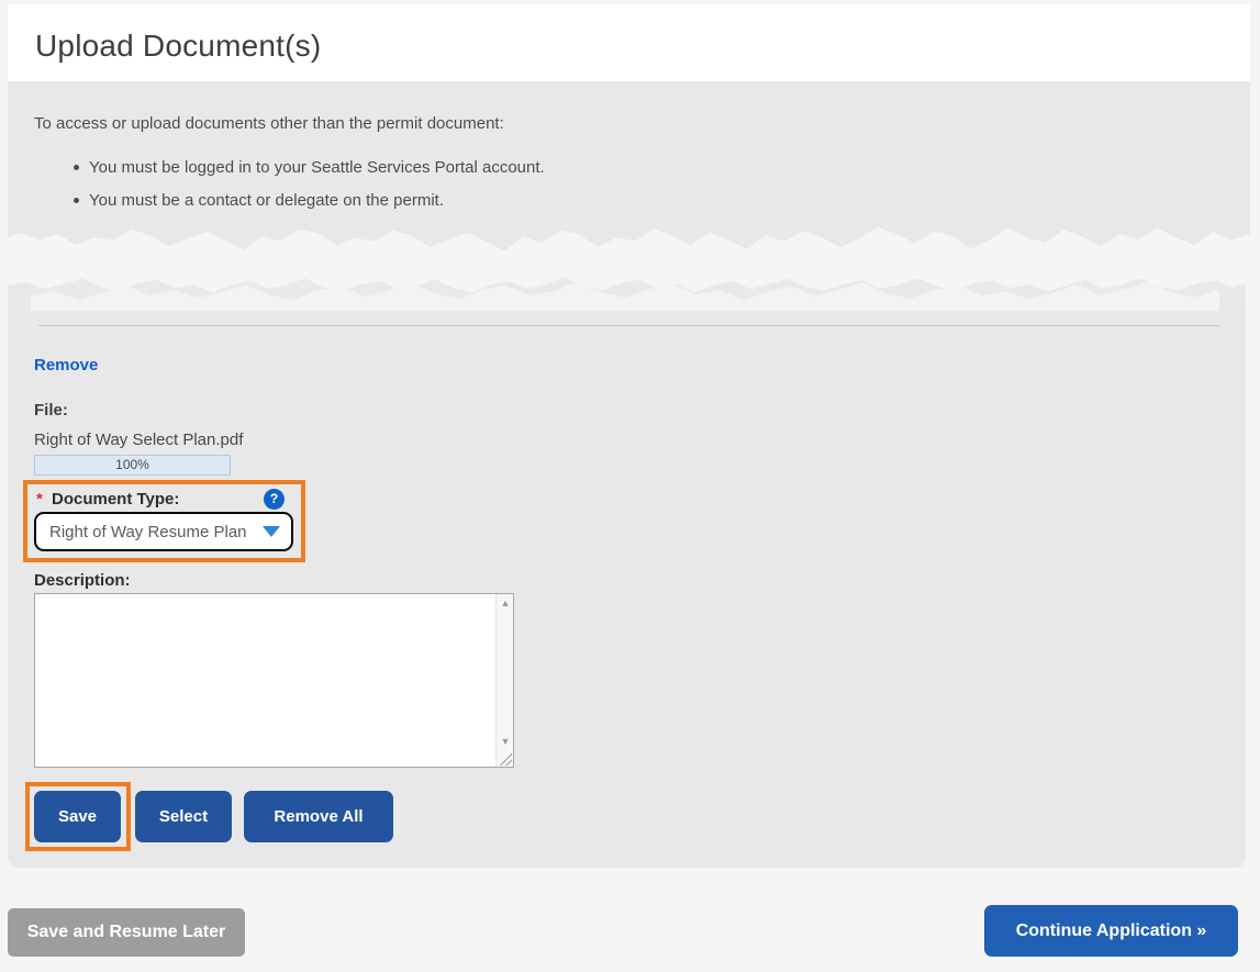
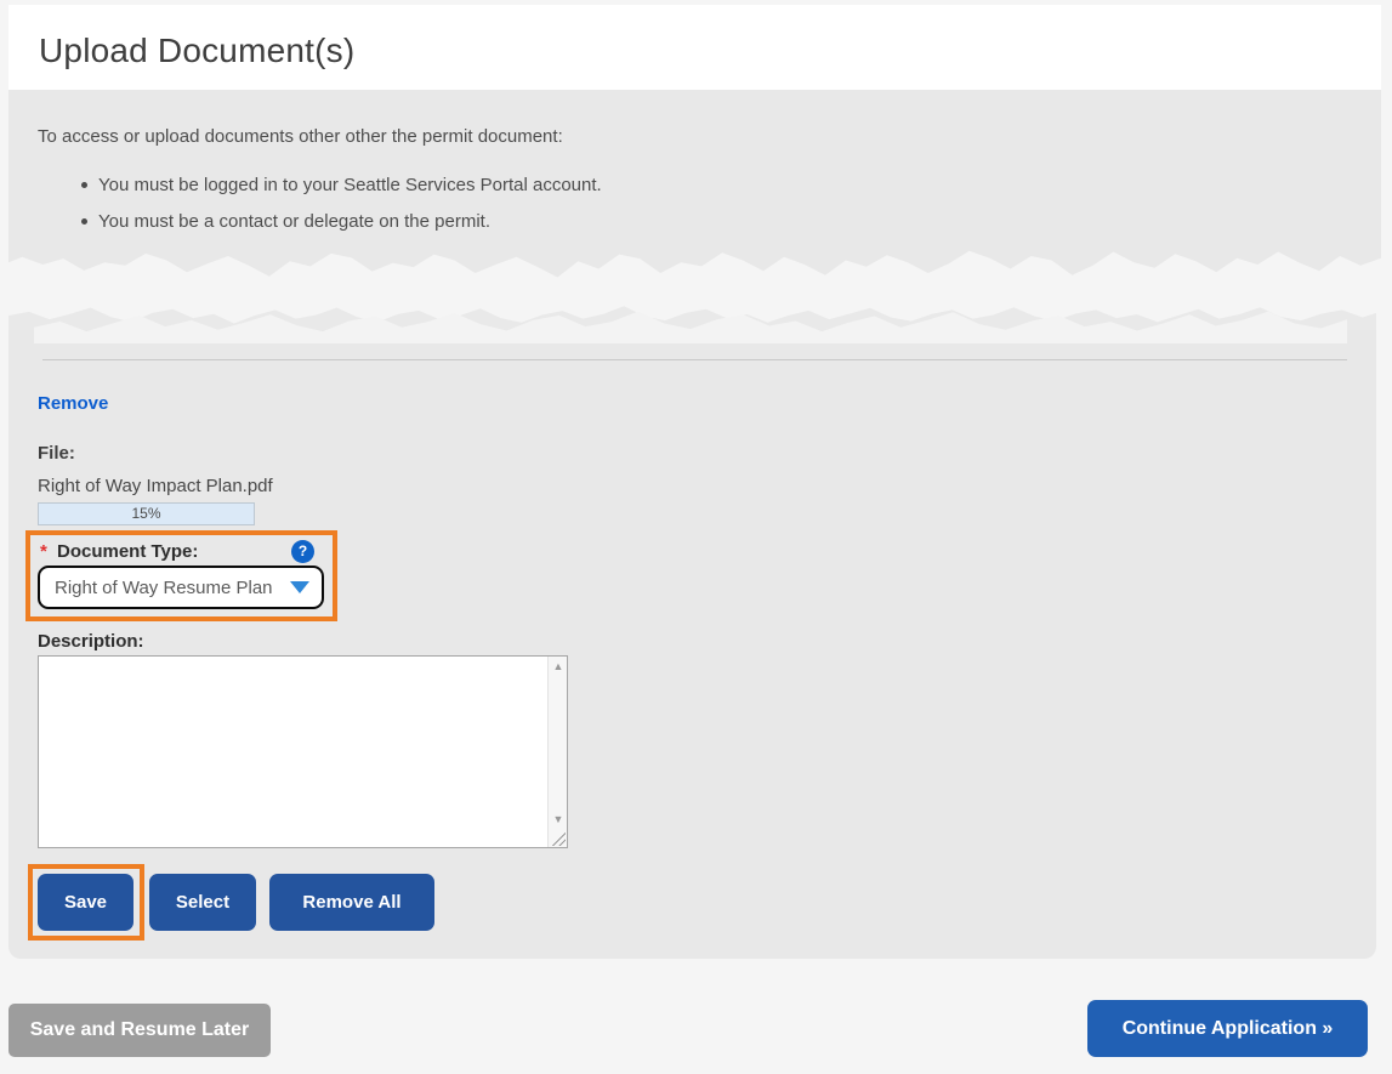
  Upload Document(s)
- To access or upload documents other than the permit document:
+ To access or upload documents other other the permit document:
  You must be logged in to your Seattle Services Portal account.
  You must be a contact or delegate on the permit.
  Remove
  File:
- Right of Way Select Plan.pdf
+ Right of Way Impact Plan.pdf
- 100%
+ 15%
  *
  Document Type:
  ?
  Right of Way Resume Plan
  Description:
  ▲
  ▼
  Save
  Select
  Remove All
  Save and Resume Later
  Continue Application »
